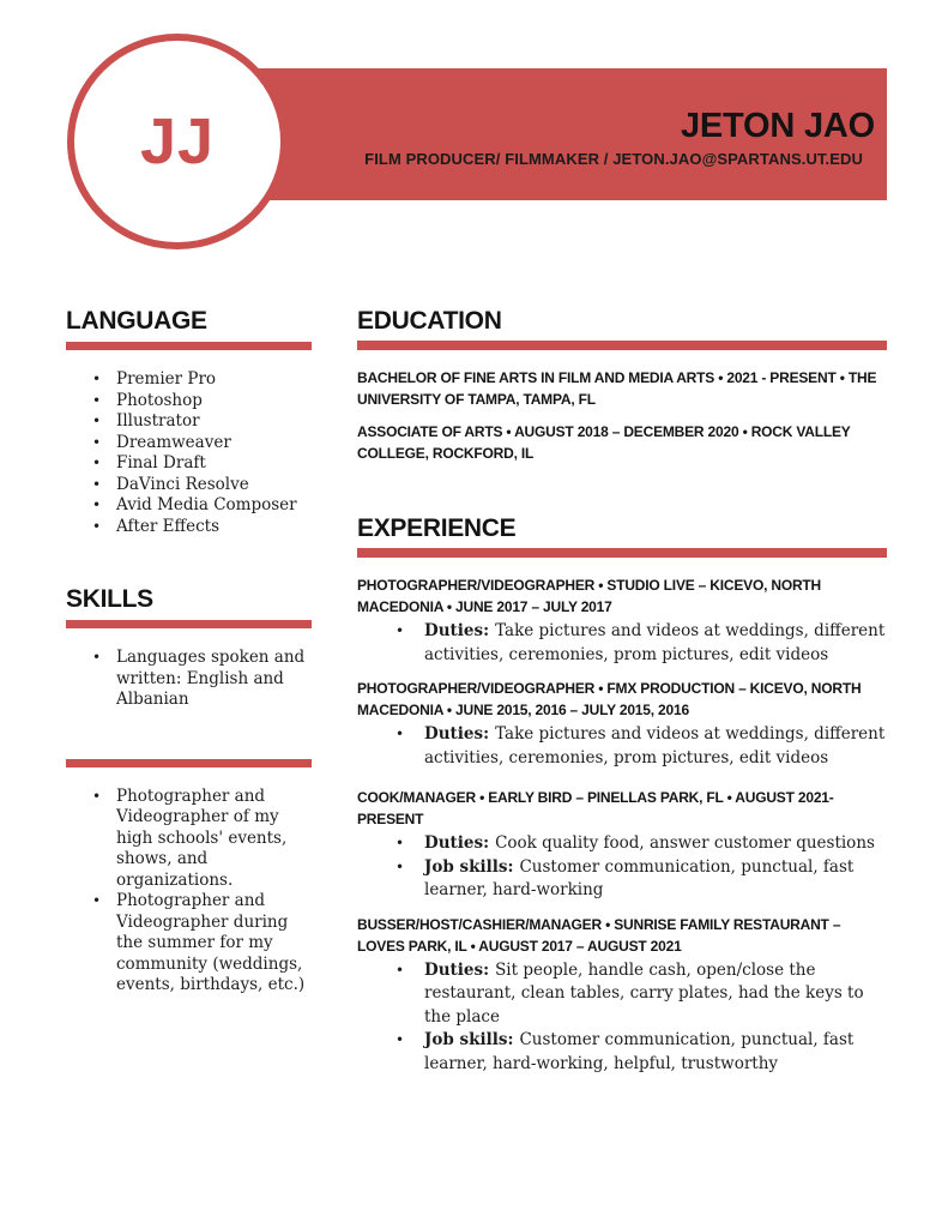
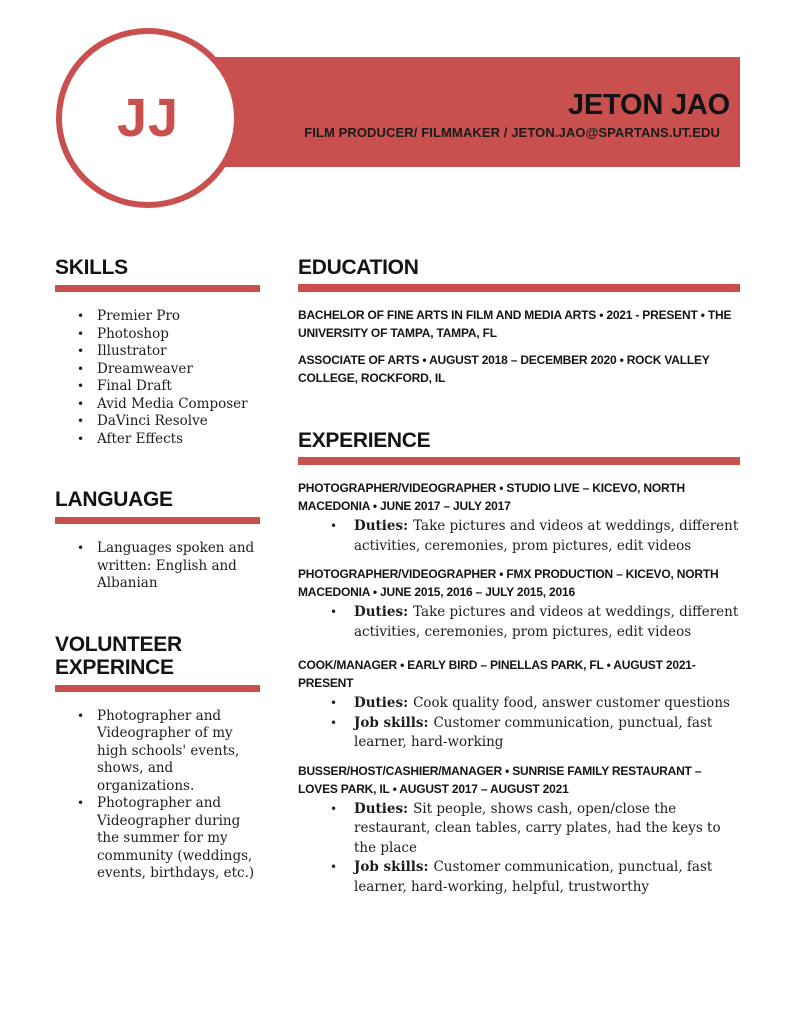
  JETON JAO
  FILM PRODUCER/ FILMMAKER / JETON.JAO@SPARTANS.UT.EDU
  JJ
- LANGUAGE
+ SKILLS
  •
  Premier Pro
  •
  Photoshop
  •
  Illustrator
  •
  Dreamweaver
  •
  Final Draft
  •
- DaVinci Resolve
+ Avid Media Composer
  •
- Avid Media Composer
+ DaVinci Resolve
  •
  After Effects
- SKILLS
+ LANGUAGE
  •
  Languages spoken and written: English and Albanian
+ VOLUNTEER EXPERINCE
  •
  Photographer and Videographer of my high schools' events, shows, and organizations.
  •
  Photographer and Videographer during the summer for my community (weddings, events, birthdays, etc.)
  EDUCATION
  BACHELOR OF FINE ARTS IN FILM AND MEDIA ARTS • 2021 - PRESENT • THE UNIVERSITY OF TAMPA, TAMPA, FL
  ASSOCIATE OF ARTS • AUGUST 2018 – DECEMBER 2020 • ROCK VALLEY COLLEGE, ROCKFORD, IL
  EXPERIENCE
  PHOTOGRAPHER/VIDEOGRAPHER • STUDIO LIVE – KICEVO, NORTH MACEDONIA • JUNE 2017 – JULY 2017
  •
  Duties: Take pictures and videos at weddings, different activities, ceremonies, prom pictures, edit videos
  PHOTOGRAPHER/VIDEOGRAPHER • FMX PRODUCTION – KICEVO, NORTH MACEDONIA • JUNE 2015, 2016 – JULY 2015, 2016
  •
  Duties: Take pictures and videos at weddings, different activities, ceremonies, prom pictures, edit videos
  COOK/MANAGER • EARLY BIRD – PINELLAS PARK, FL • AUGUST 2021-PRESENT
  •
  Duties: Cook quality food, answer customer questions
  •
  Job skills: Customer communication, punctual, fast learner, hard-working
  BUSSER/HOST/CASHIER/MANAGER • SUNRISE FAMILY RESTAURANT – LOVES PARK, IL • AUGUST 2017 – AUGUST 2021
  •
- Duties: Sit people, handle cash, open/close the restaurant, clean tables, carry plates, had the keys to the place
+ Duties: Sit people, shows cash, open/close the restaurant, clean tables, carry plates, had the keys to the place
  •
  Job skills: Customer communication, punctual, fast learner, hard-working, helpful, trustworthy
